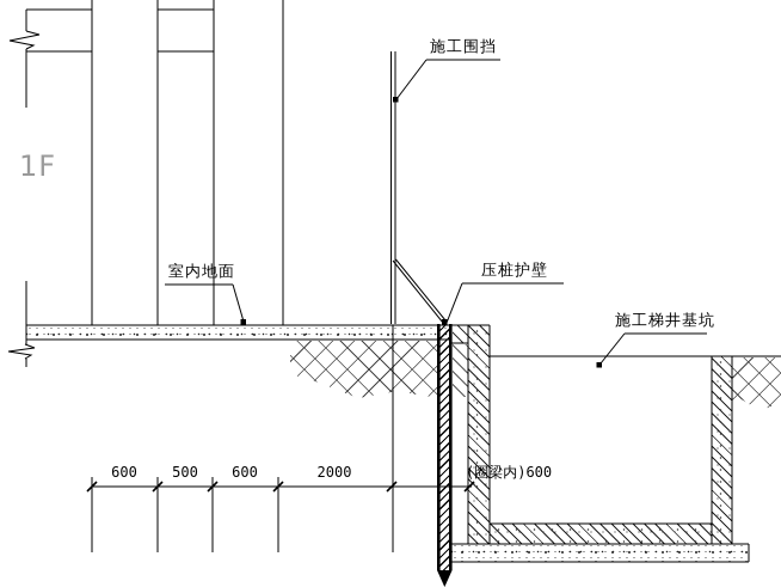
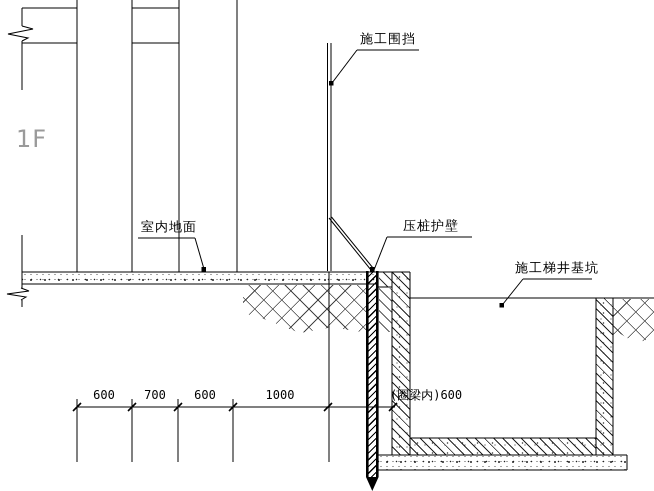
  1F
  施工围挡
  室内地面
  压桩护壁
  施工梯井基坑
  600
- 500
+ 700
  600
- 2000
+ 1000
  (圈梁内)600
